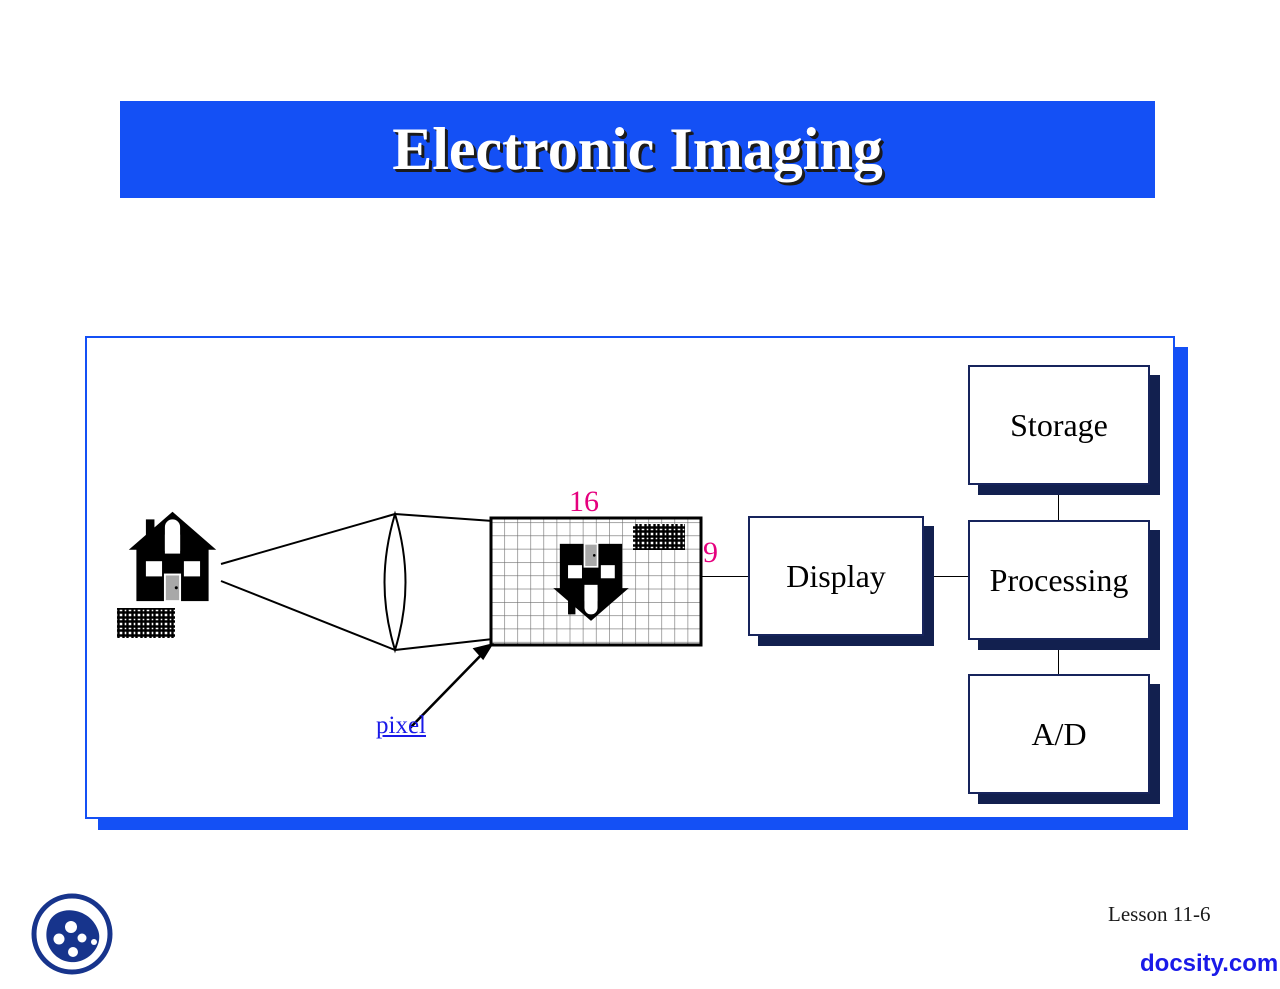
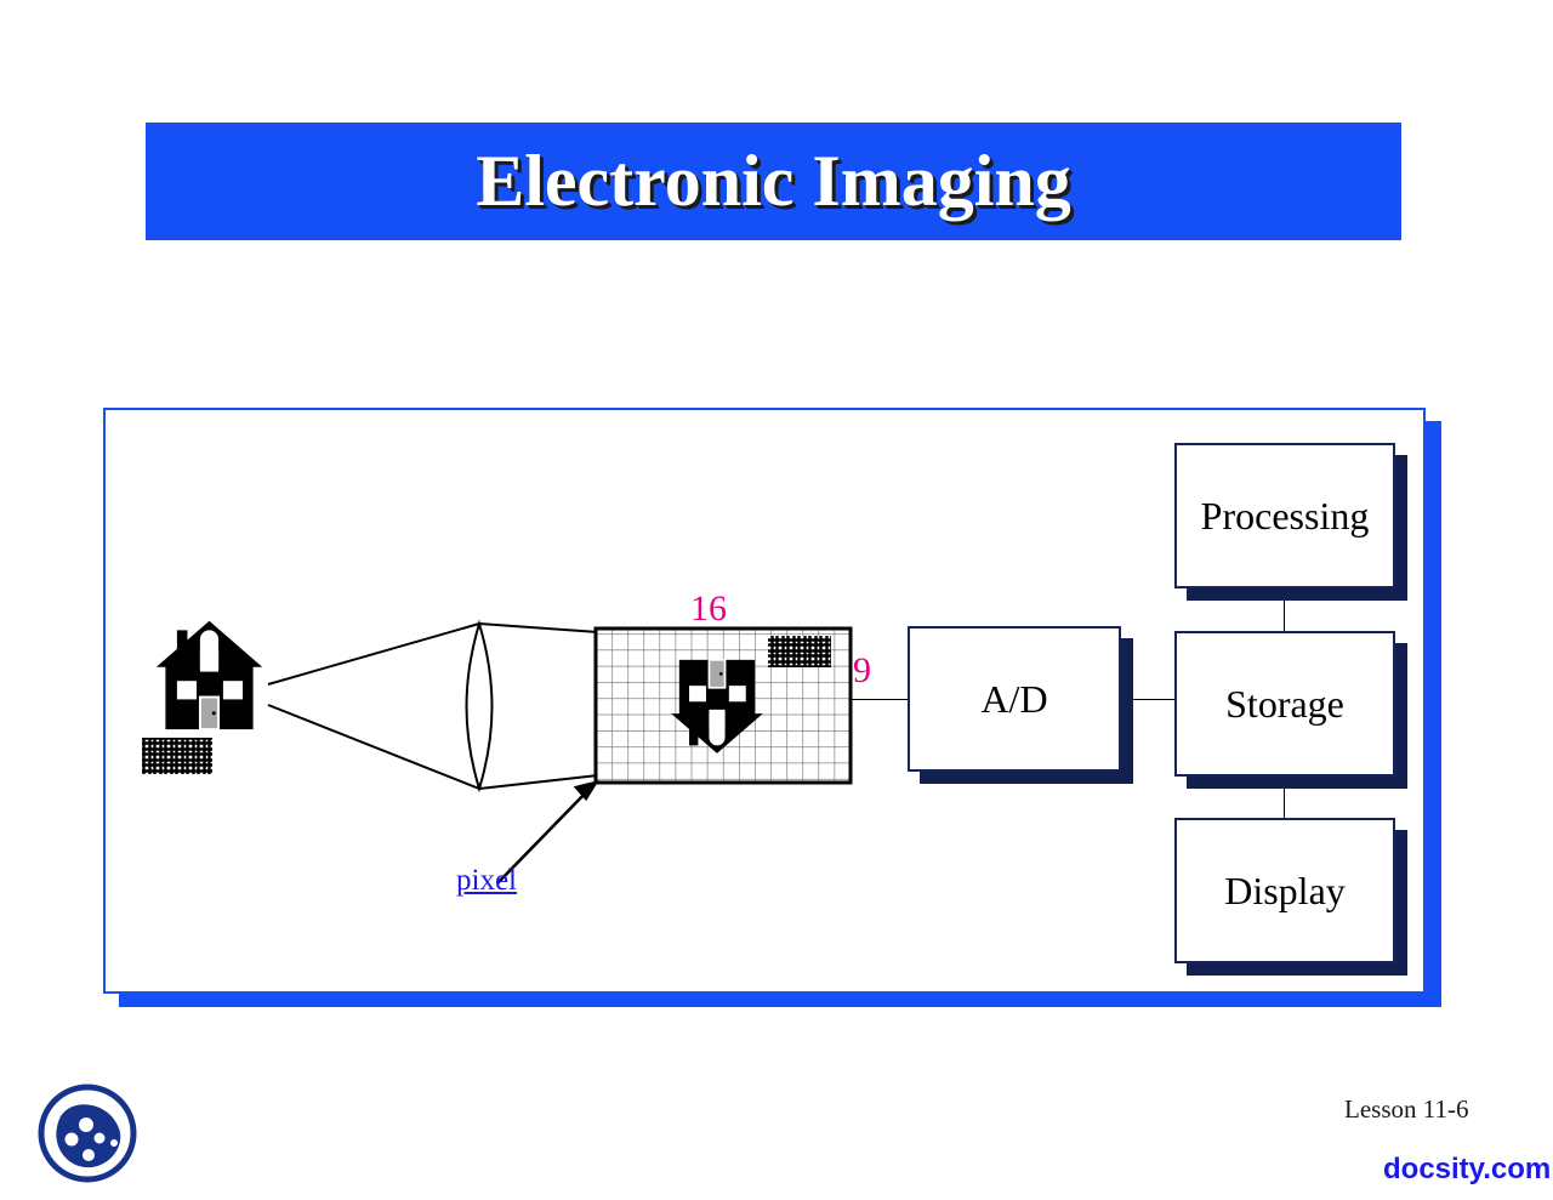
  Electronic Imaging
  16
  9
  pixel
- Storage
+ Processing
- Display
+ A/D
- Processing
+ Storage
- A/D
+ Display
  Lesson 11-6
  docsity.com
